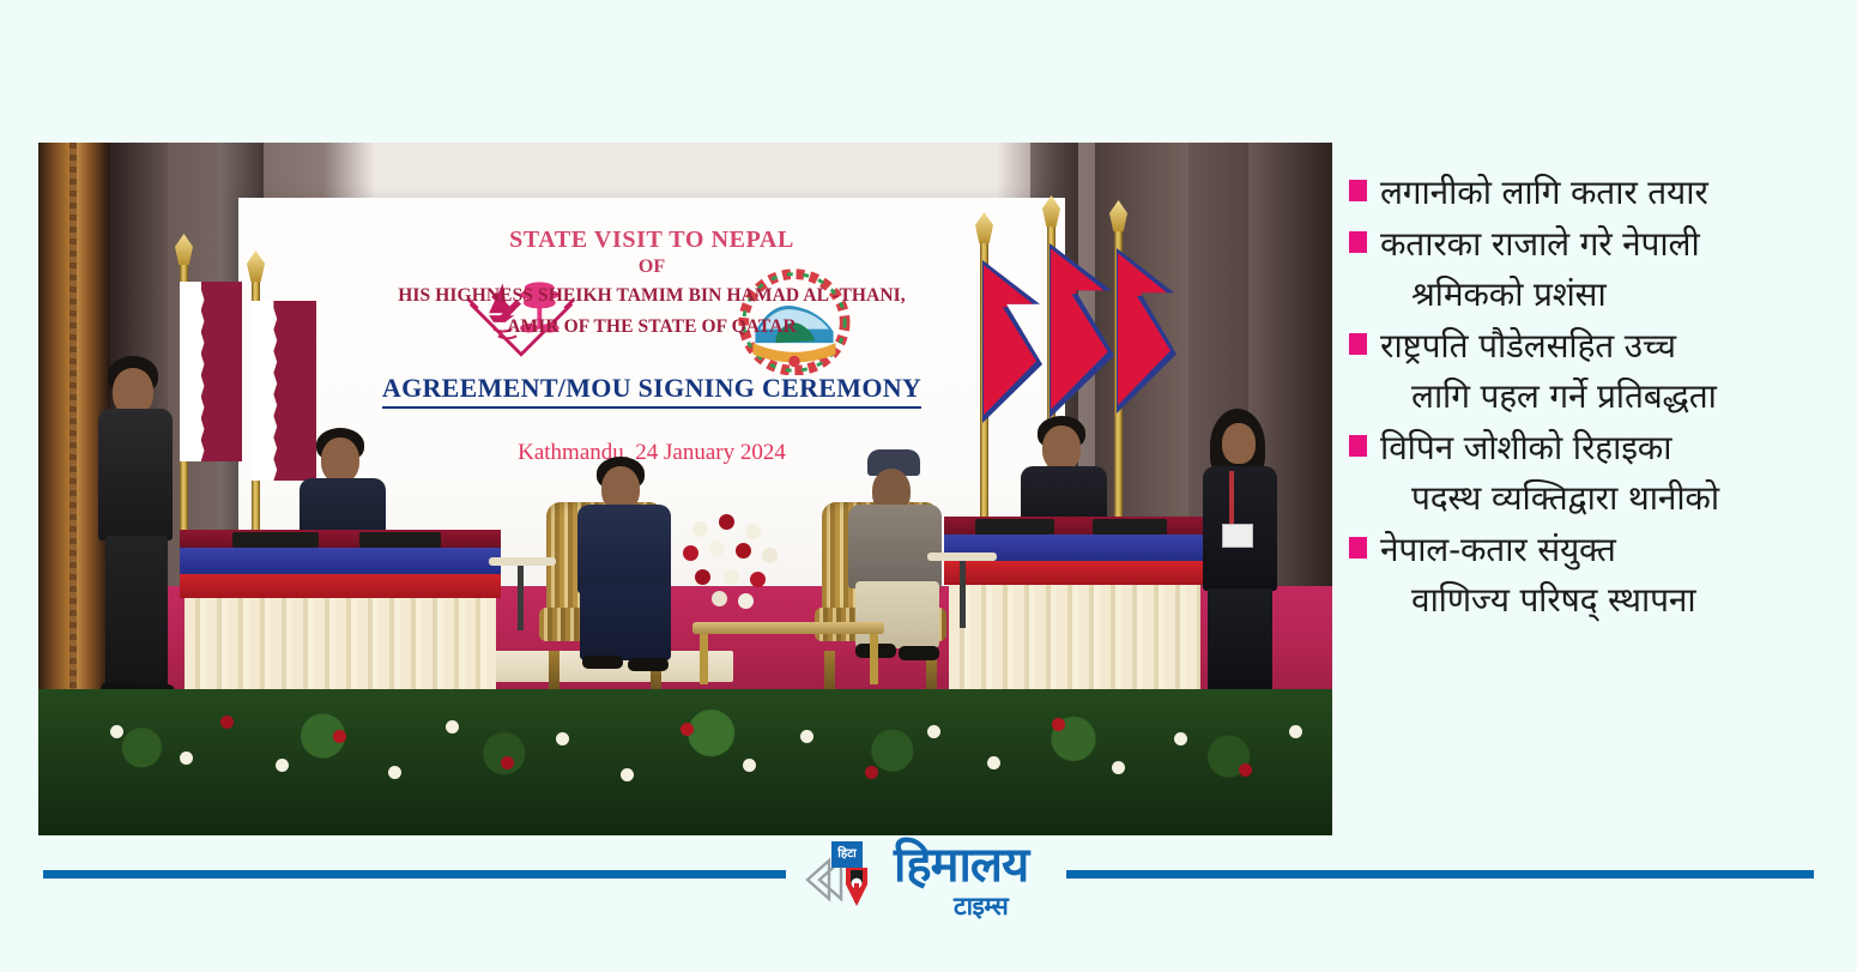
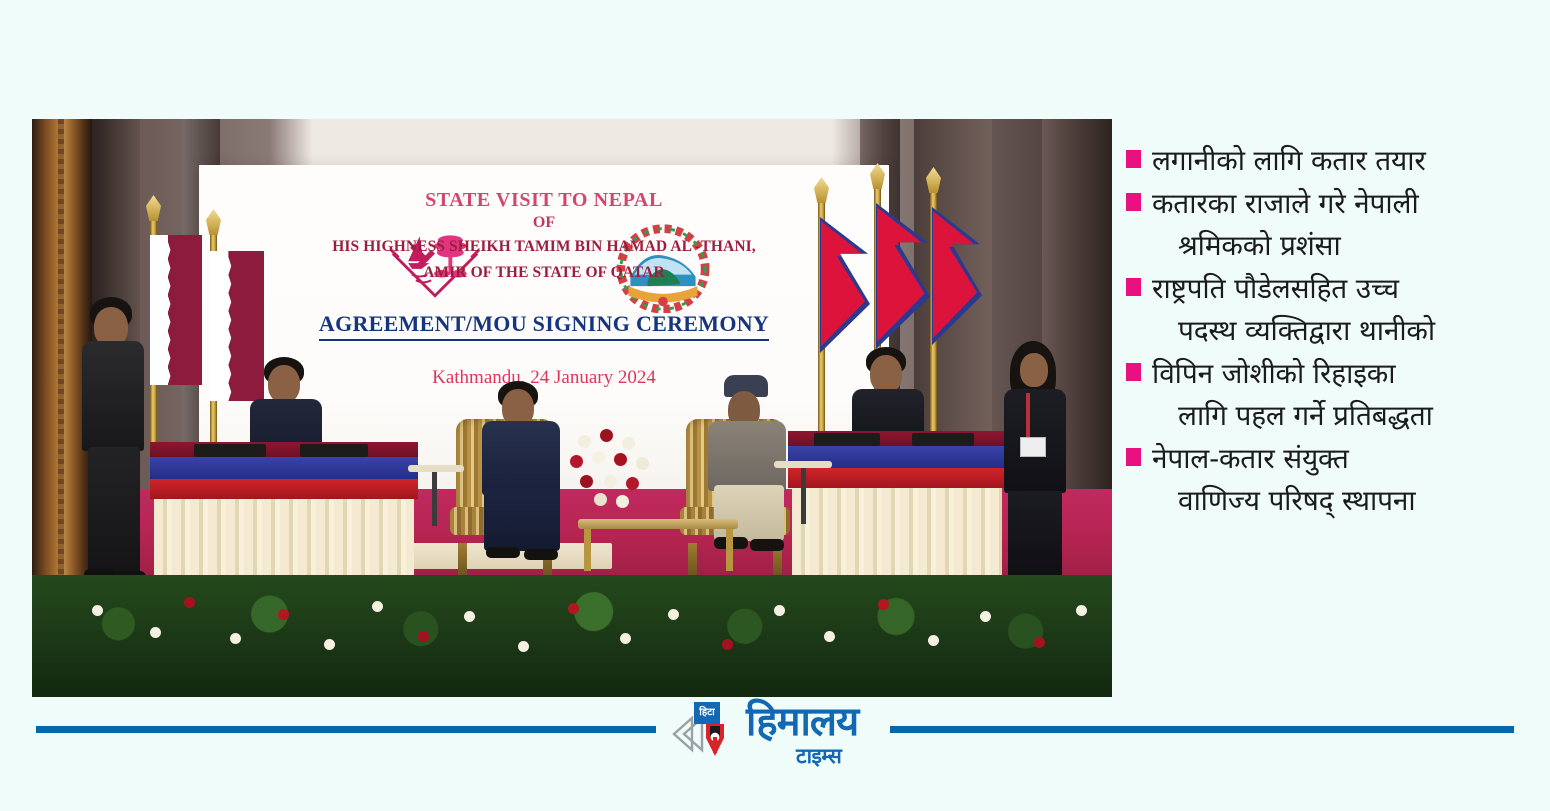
  STATE VISIT TO NEPAL
  OF
  HIS HIGHNESS SHEIKH TAMIM BIN HAMAD AL -THANI,
  AMIR OF THE STATE OF QATAR
  AGREEMENT/MOU SIGNING CEREMONY
  Kathmandu, 24 January 2024
  लगानीको लागि कतार तयार
  कतारका राजाले गरे नेपाली
  श्रमिकको प्रशंसा
  राष्ट्रपति पौडेलसहित उच्च
- लागि पहल गर्ने प्रतिबद्धता
+ पदस्थ व्यक्तिद्वारा थानीको
  विपिन जोशीको रिहाइका
- पदस्थ व्यक्तिद्वारा थानीको
+ लागि पहल गर्ने प्रतिबद्धता
  नेपाल-कतार संयुक्त
  वाणिज्य परिषद् स्थापना
  हिटा
  हिमालय
  टाइम्स
